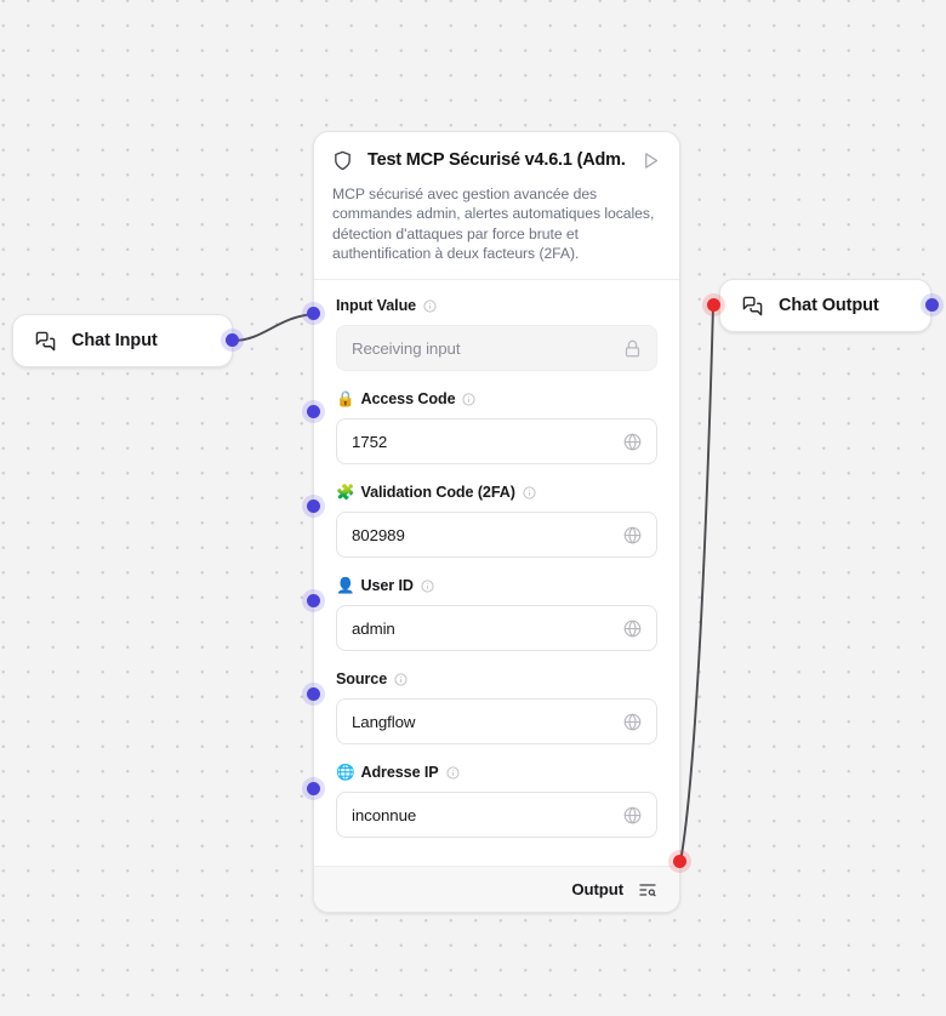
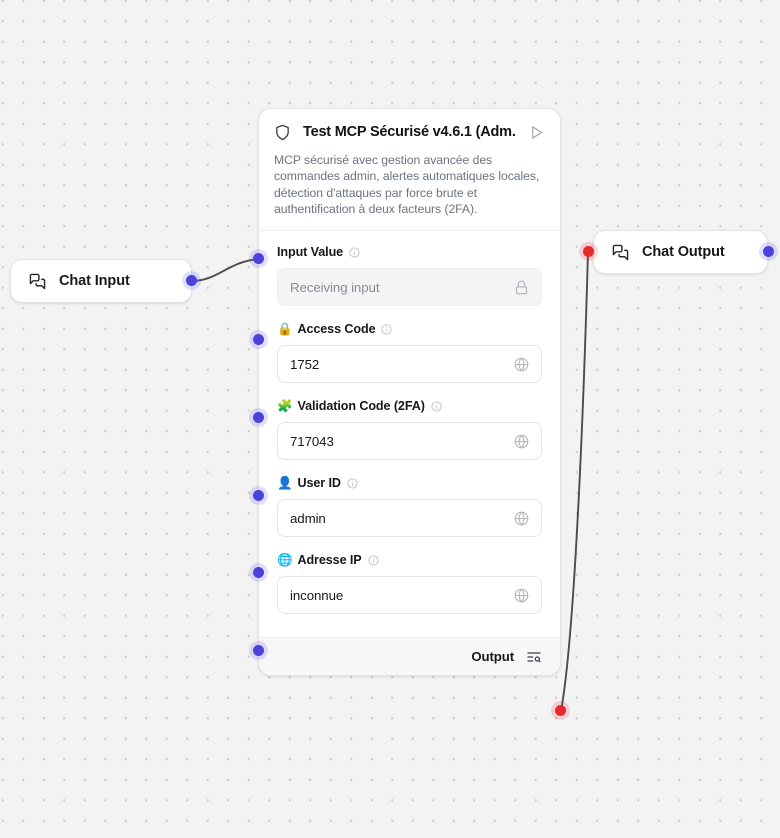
  Chat Input
  Chat Output
  Test MCP Sécurisé v4.6.1 (Adm.
  MCP sécurisé avec gestion avancée des commandes admin, alertes automatiques locales, détection d'attaques par force brute et authentification à deux facteurs (2FA).
  Input Value
  Receiving input
  🔒
  Access Code
  1752
  🧩
  Validation Code (2FA)
- 802989
+ 717043
  👤
  User ID
  admin
- Source
- Langflow
  🌐
  Adresse IP
  inconnue
  Output
